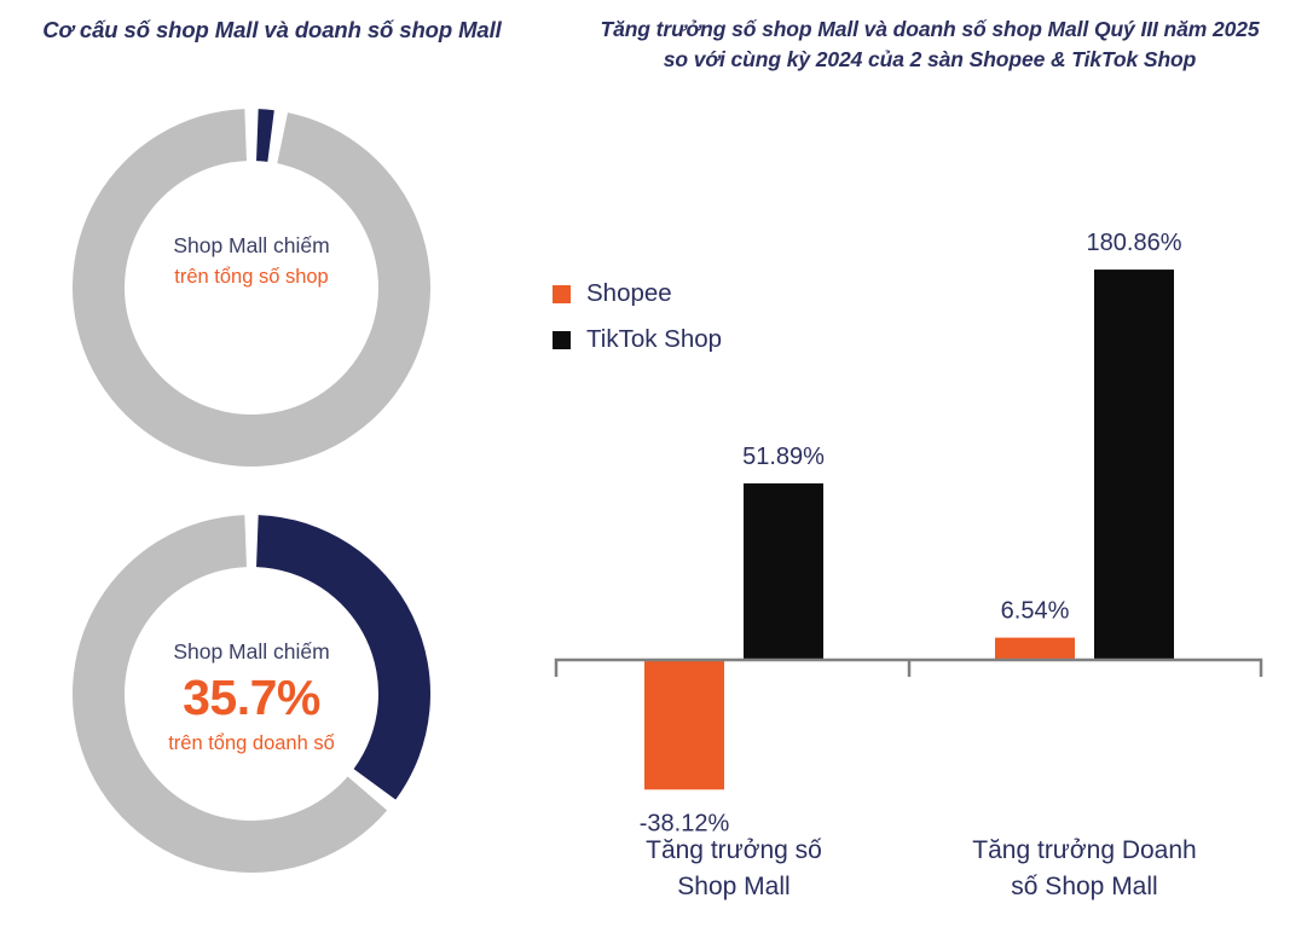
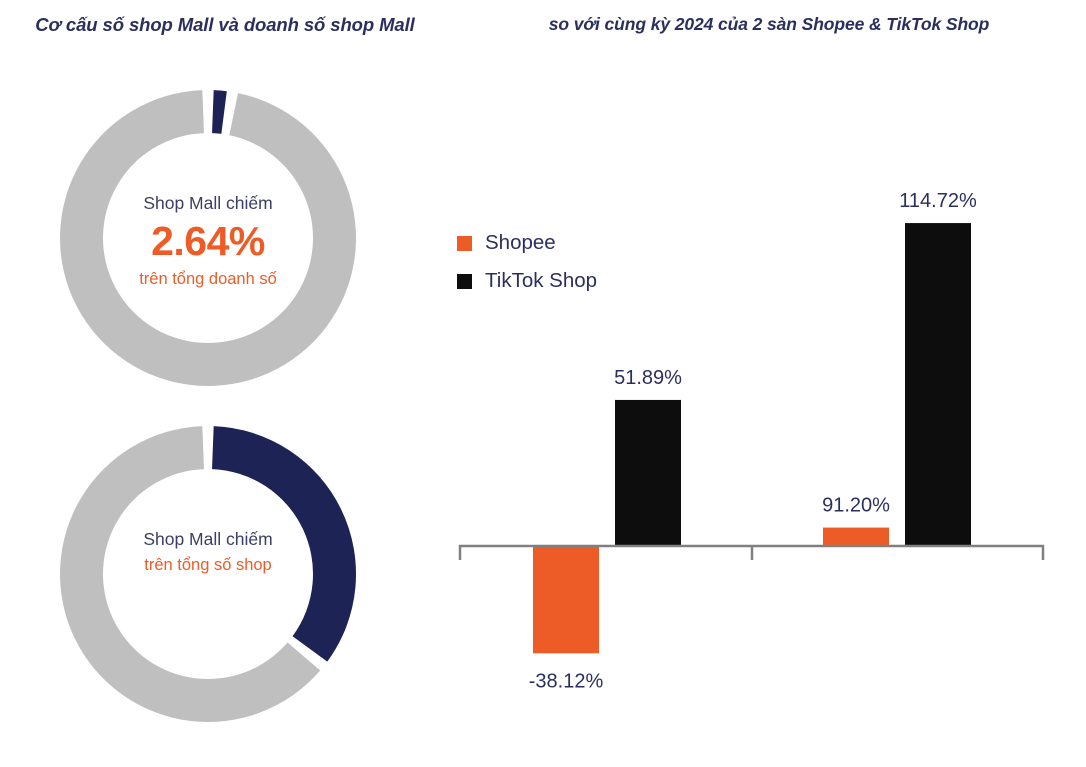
  Cơ cấu số shop Mall và doanh số shop Mall
- Tăng trưởng số shop Mall và doanh số shop Mall Quý III năm 2025
  so với cùng kỳ 2024 của 2 sàn Shopee & TikTok Shop
  Shop Mall chiếm
+ 2.64%
- trên tổng số shop
+ trên tổng doanh số
  Shop Mall chiếm
- 35.7%
- trên tổng doanh số
+ trên tổng số shop
  -38.12%
  51.89%
- 6.54%
+ 91.20%
- 180.86%
+ 114.72%
- Tăng trưởng số
- Shop Mall
- Tăng trưởng Doanh
- số Shop Mall
  Shopee
  TikTok Shop
